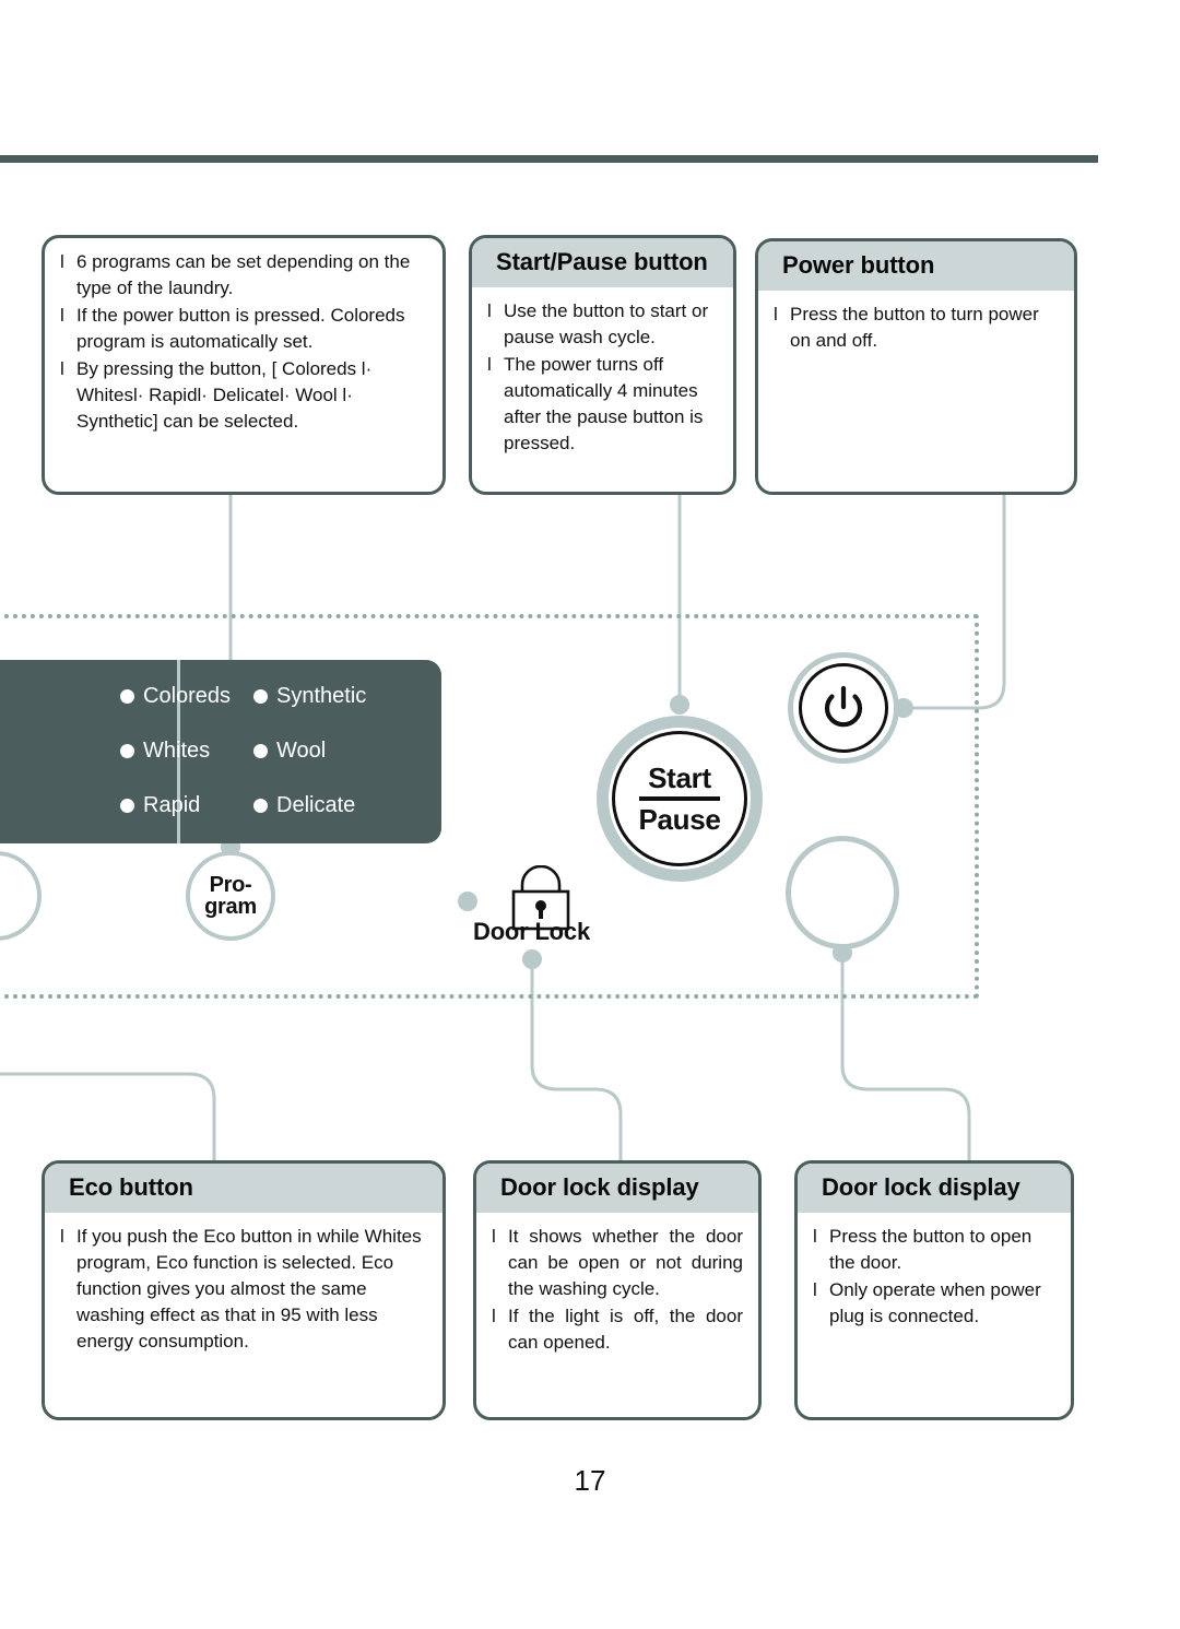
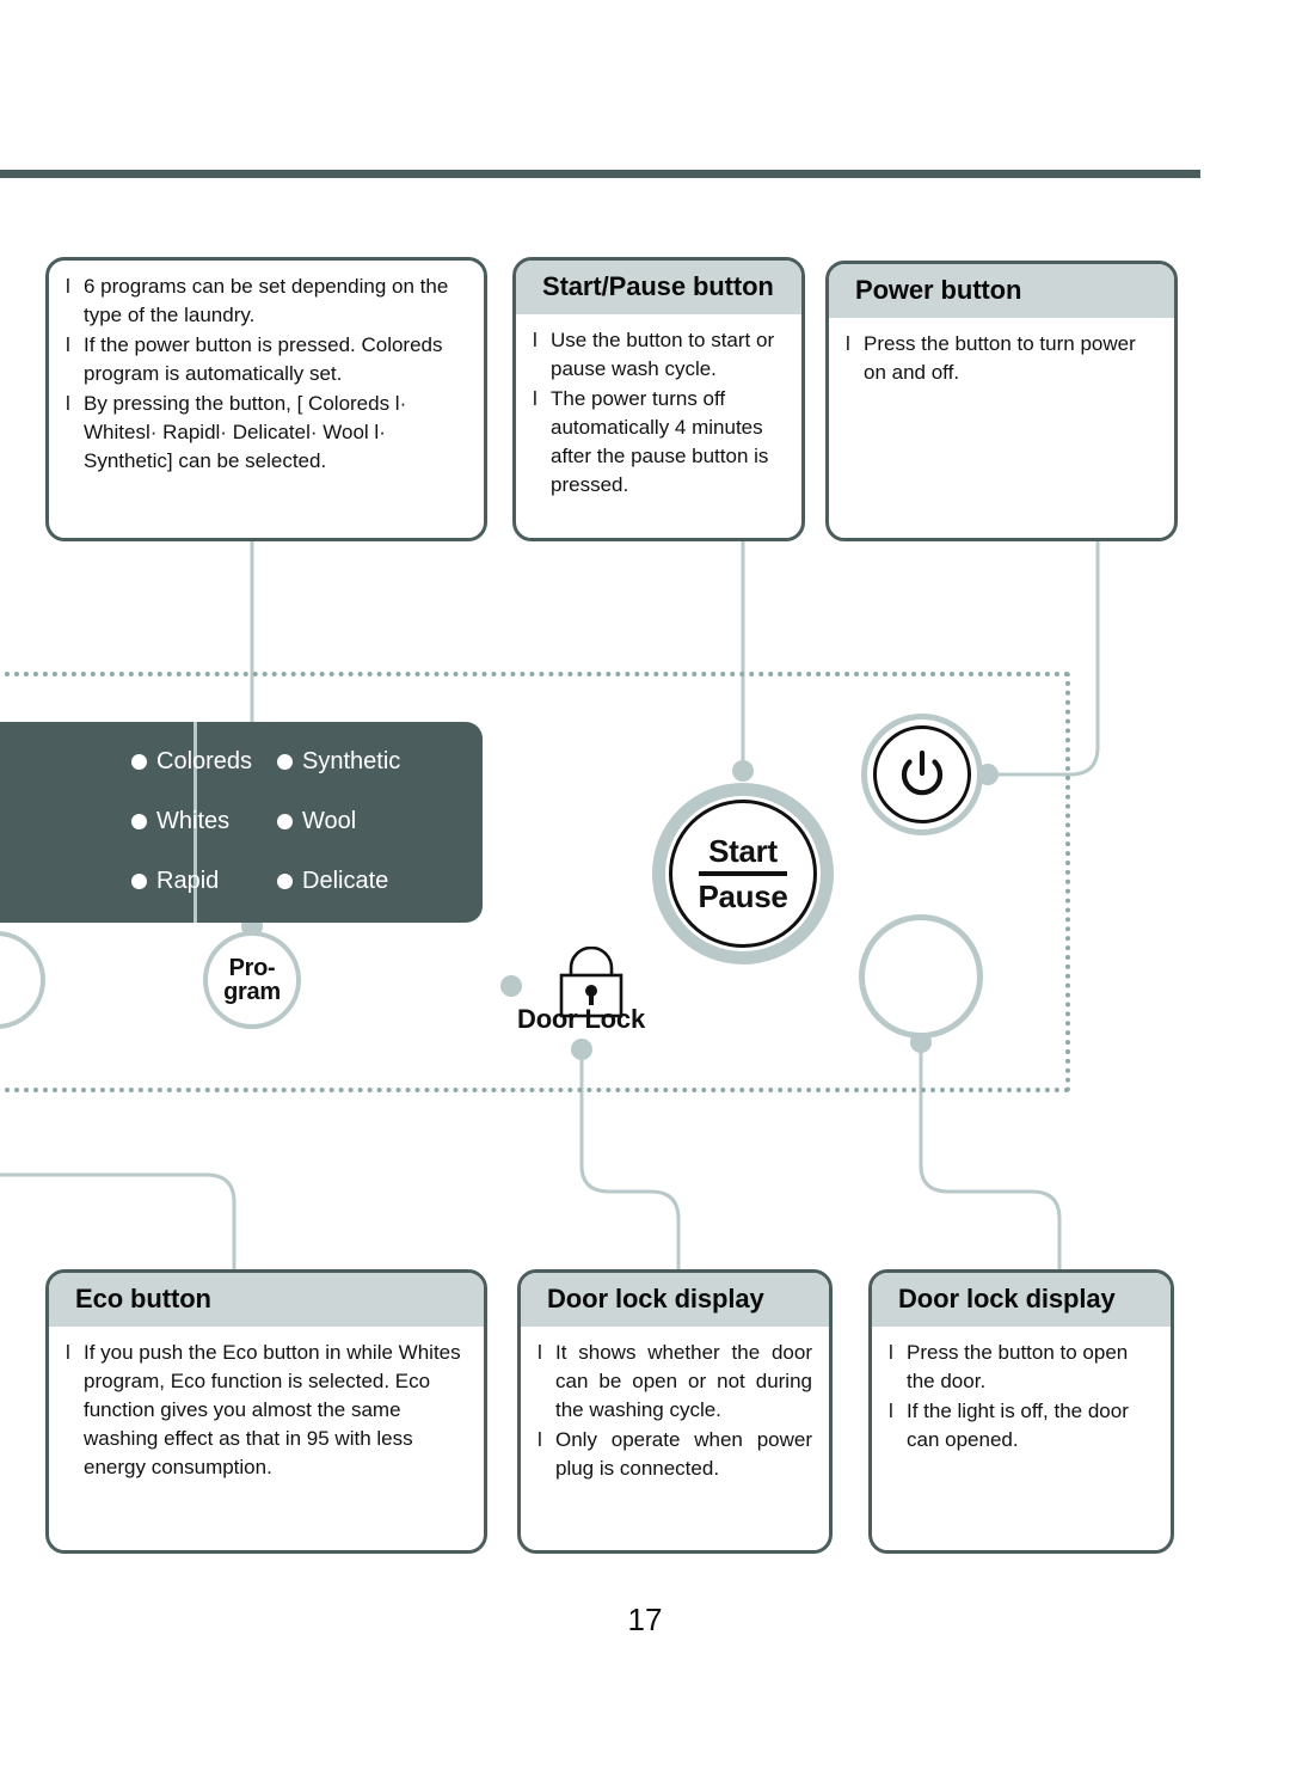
  l
  6 programs can be set depending on the type of the laundry.
  l
  If the power button is pressed. Coloreds program is automatically set.
  l
  By pressing the button, [ Coloreds l· Whitesl· Rapidl· Delicatel· Wool l· Synthetic] can be selected.
  Start/Pause button
  l
  Use the button to start or pause wash cycle.
  l
  The power turns off automatically 4 minutes after the pause button is pressed.
  Power button
  l
  Press the button to turn power on and off.
  Coloreds
  Whites
  Rapid
  Synthetic
  Wool
  Delicate
  Pro-
  gram
  Start
  Pause
  Door Lock
  Eco button
  l
  If you push the Eco button in while Whites program, Eco function is selected. Eco function gives you almost the same washing effect as that in 95 with less energy consumption.
  Door lock display
  l
  It shows whether the door can be open or not during the washing cycle.
  l
- If the light is off, the door can opened.
+ Only operate when power plug is connected.
  Door lock display
  l
  Press the button to open the door.
  l
- Only operate when power plug is connected.
+ If the light is off, the door can opened.
  17
